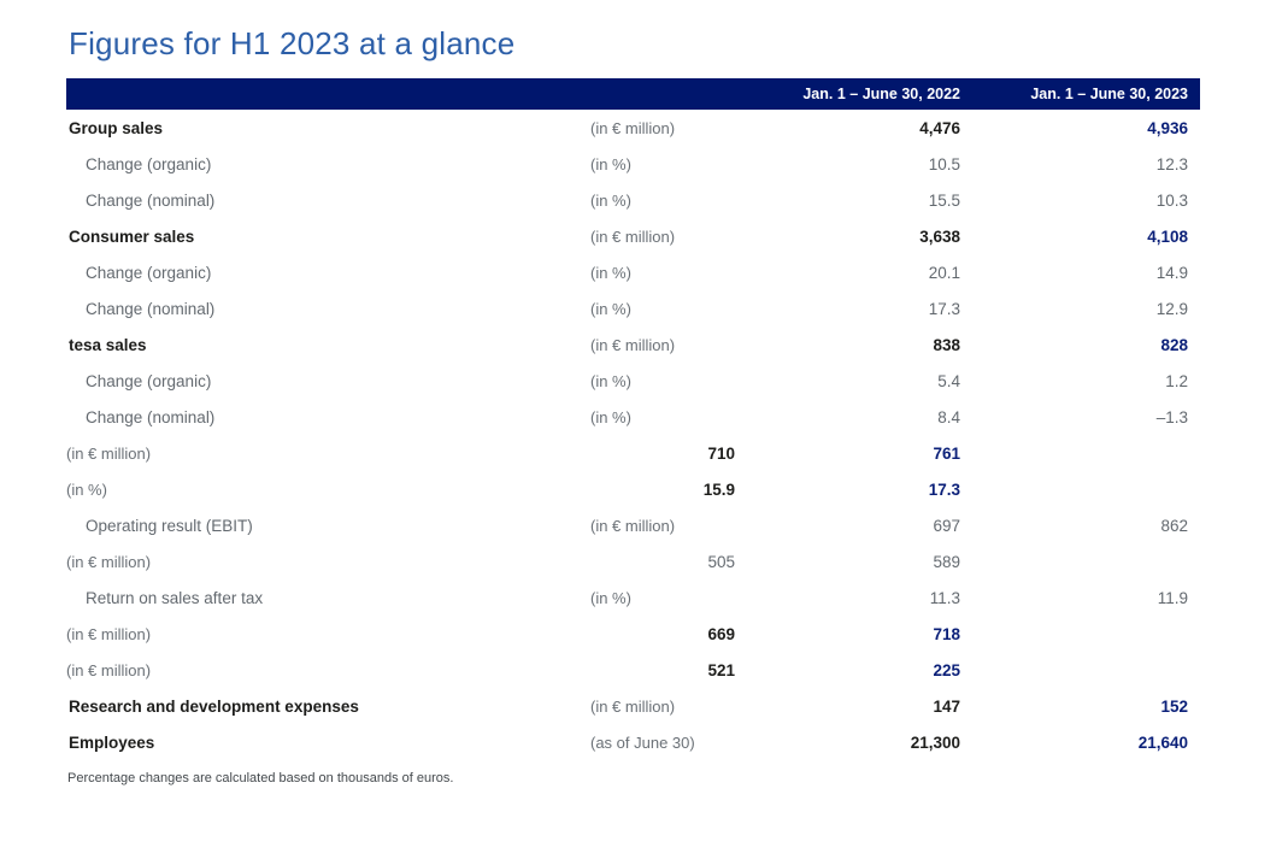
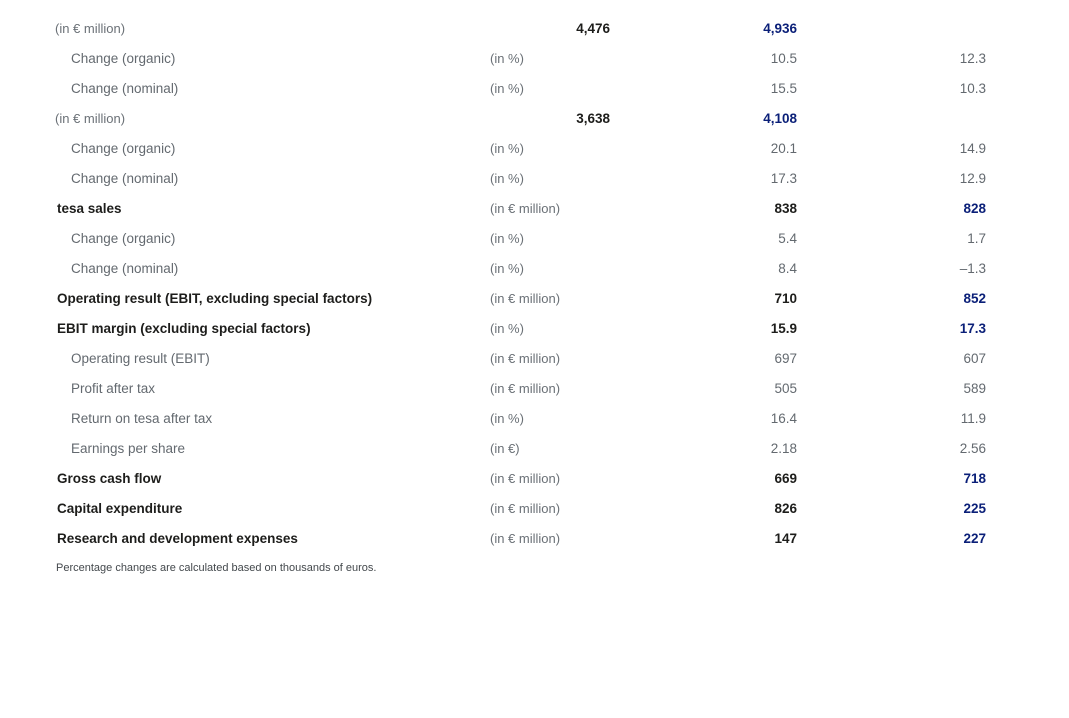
- Figures for H1 2023 at a glance
- Jan. 1 – June 30, 2022
- Jan. 1 – June 30, 2023
- Group sales
  (in € million)
  4,476
  4,936
  Change (organic)
  (in %)
  10.5
  12.3
  Change (nominal)
  (in %)
  15.5
  10.3
- Consumer sales
  (in € million)
  3,638
  4,108
  Change (organic)
  (in %)
  20.1
  14.9
  Change (nominal)
  (in %)
  17.3
  12.9
  tesa sales
  (in € million)
  838
  828
  Change (organic)
  (in %)
  5.4
- 1.2
+ 1.7
  Change (nominal)
  (in %)
  8.4
  –1.3
+ Operating result (EBIT, excluding special factors)
  (in € million)
  710
- 761
+ 852
+ EBIT margin (excluding special factors)
  (in %)
  15.9
  17.3
  Operating result (EBIT)
  (in € million)
  697
- 862
+ 607
+ Profit after tax
  (in € million)
  505
  589
- Return on sales after tax
+ Return on tesa after tax
  (in %)
- 11.3
+ 16.4
  11.9
+ Earnings per share
+ (in €)
+ 2.18
+ 2.56
+ Gross cash flow
  (in € million)
  669
  718
+ Capital expenditure
  (in € million)
- 521
+ 826
  225
  Research and development expenses
  (in € million)
  147
- 152
+ 227
- Employees
- (as of June 30)
- 21,300
- 21,640
  Percentage changes are calculated based on thousands of euros.
